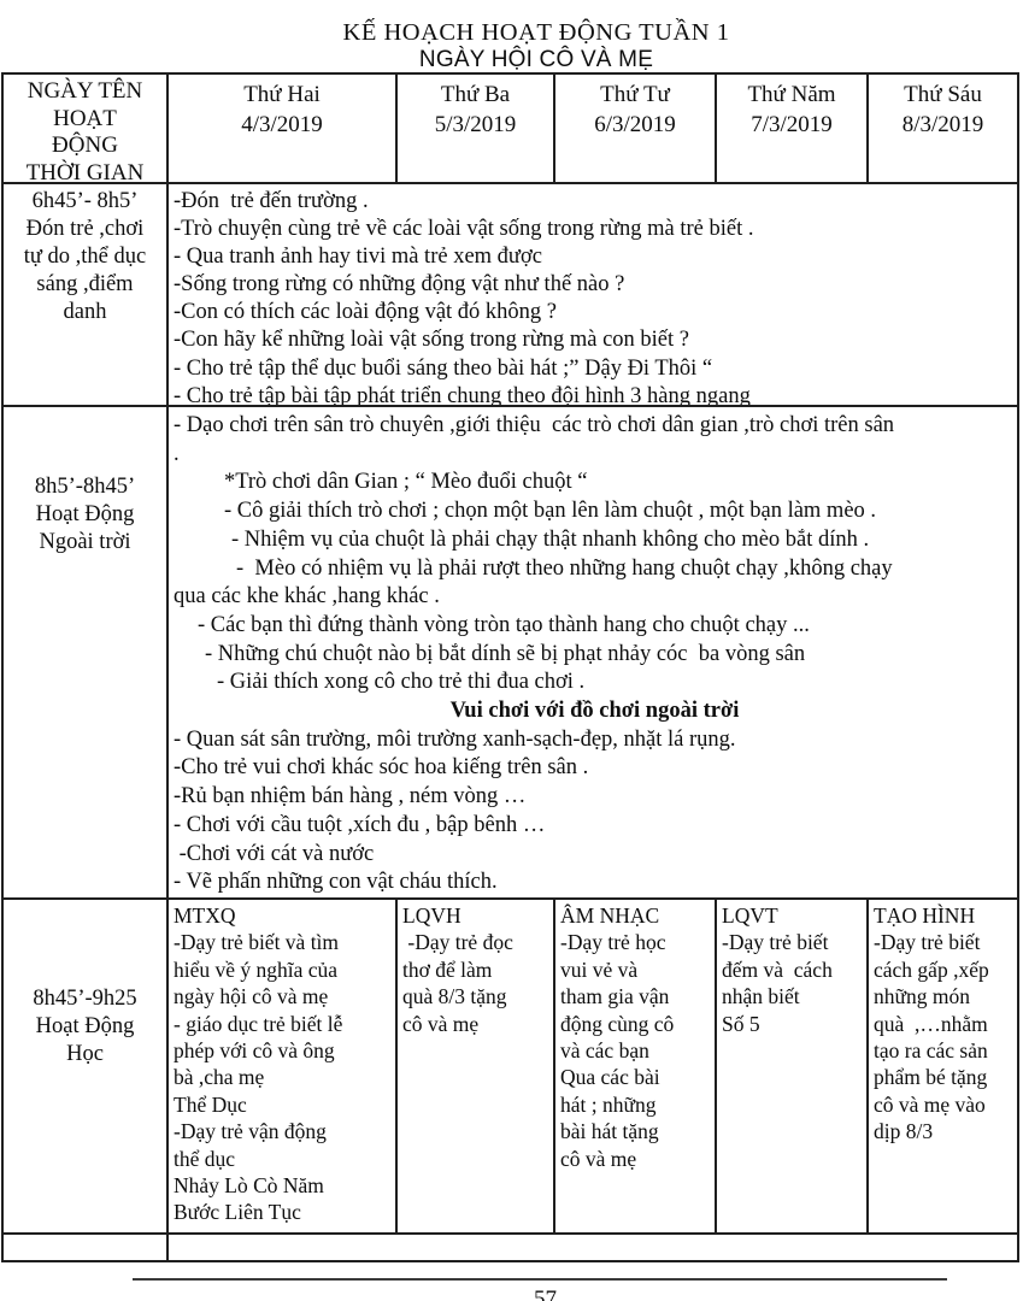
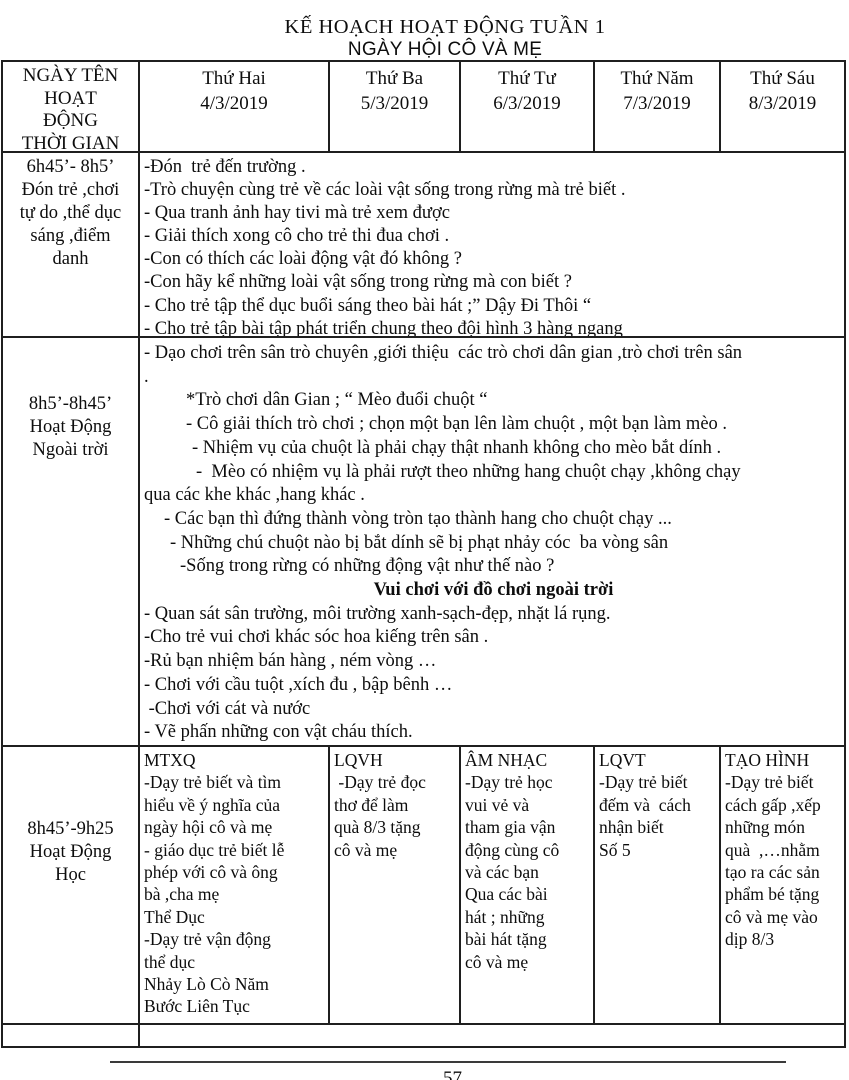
  KẾ HOẠCH HOẠT ĐỘNG TUẦN 1
  NGÀY HỘI CÔ VÀ MẸ
  NGÀY TÊN
  HOẠT
  ĐỘNG
  THỜI GIAN
  Thứ Hai
  4/3/2019
  Thứ Ba
  5/3/2019
  Thứ Tư
  6/3/2019
  Thứ Năm
  7/3/2019
  Thứ Sáu
  8/3/2019
  6h45’- 8h5’
  Đón trẻ ,chơi
  tự do ,thể dục
  sáng ,điểm
  danh
  -Đón trẻ đến trường .
  -Trò chuyện cùng trẻ về các loài vật sống trong rừng mà trẻ biết .
  - Qua tranh ảnh hay tivi mà trẻ xem được
- -Sống trong rừng có những động vật như thế nào ?
+ - Giải thích xong cô cho trẻ thi đua chơi .
  -Con có thích các loài động vật đó không ?
  -Con hãy kể những loài vật sống trong rừng mà con biết ?
  - Cho trẻ tập thể dục buổi sáng theo bài hát ;” Dậy Đi Thôi “
  - Cho trẻ tập bài tập phát triển chung theo đội hình 3 hàng ngang
  8h5’-8h45’
  Hoạt Động
  Ngoài trời
  - Dạo chơi trên sân trò chuyên ,giới thiệu các trò chơi dân gian ,trò chơi trên sân
  .
  *Trò chơi dân Gian ; “ Mèo đuổi chuột “
  - Cô giải thích trò chơi ; chọn một bạn lên làm chuột , một bạn làm mèo .
  - Nhiệm vụ của chuột là phải chạy thật nhanh không cho mèo bắt dính .
  - Mèo có nhiệm vụ là phải rượt theo những hang chuột chạy ,không chạy
  qua các khe khác ,hang khác .
  - Các bạn thì đứng thành vòng tròn tạo thành hang cho chuột chạy ...
  - Những chú chuột nào bị bắt dính sẽ bị phạt nhảy cóc ba vòng sân
- - Giải thích xong cô cho trẻ thi đua chơi .
+ -Sống trong rừng có những động vật như thế nào ?
  Vui chơi với đồ chơi ngoài trời
  - Quan sát sân trường, môi trường xanh-sạch-đẹp, nhặt lá rụng.
  -Cho trẻ vui chơi khác sóc hoa kiếng trên sân .
  -Rủ bạn nhiệm bán hàng , ném vòng …
  - Chơi với cầu tuột ,xích đu , bập bênh …
  -Chơi với cát và nước
  - Vẽ phấn những con vật cháu thích.
  8h45’-9h25
  Hoạt Động
  Học
  MTXQ
  -Dạy trẻ biết và tìm
  hiểu về ý nghĩa của
  ngày hội cô và mẹ
  - giáo dục trẻ biết lễ
  phép với cô và ông
  bà ,cha mẹ
  Thể Dục
  -Dạy trẻ vận động
  thể dục
  Nhảy Lò Cò Năm
  Bước Liên Tục
  LQVH
  -Dạy trẻ đọc
  thơ để làm
  quà 8/3 tặng
  cô và mẹ
  ÂM NHẠC
  -Dạy trẻ học
  vui vẻ và
  tham gia vận
  động cùng cô
  và các bạn
  Qua các bài
  hát ; những
  bài hát tặng
  cô và mẹ
  LQVT
  -Dạy trẻ biết
  đếm và cách
  nhận biết
  Số 5
  TẠO HÌNH
  -Dạy trẻ biết
  cách gấp ,xếp
  những món
  quà ,…nhằm
  tạo ra các sản
  phẩm bé tặng
  cô và mẹ vào
  dịp 8/3
  57
